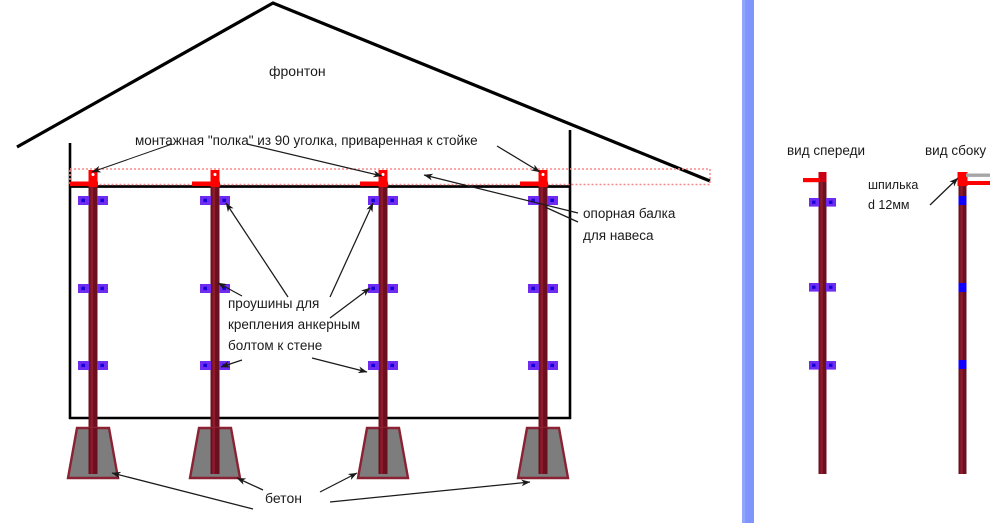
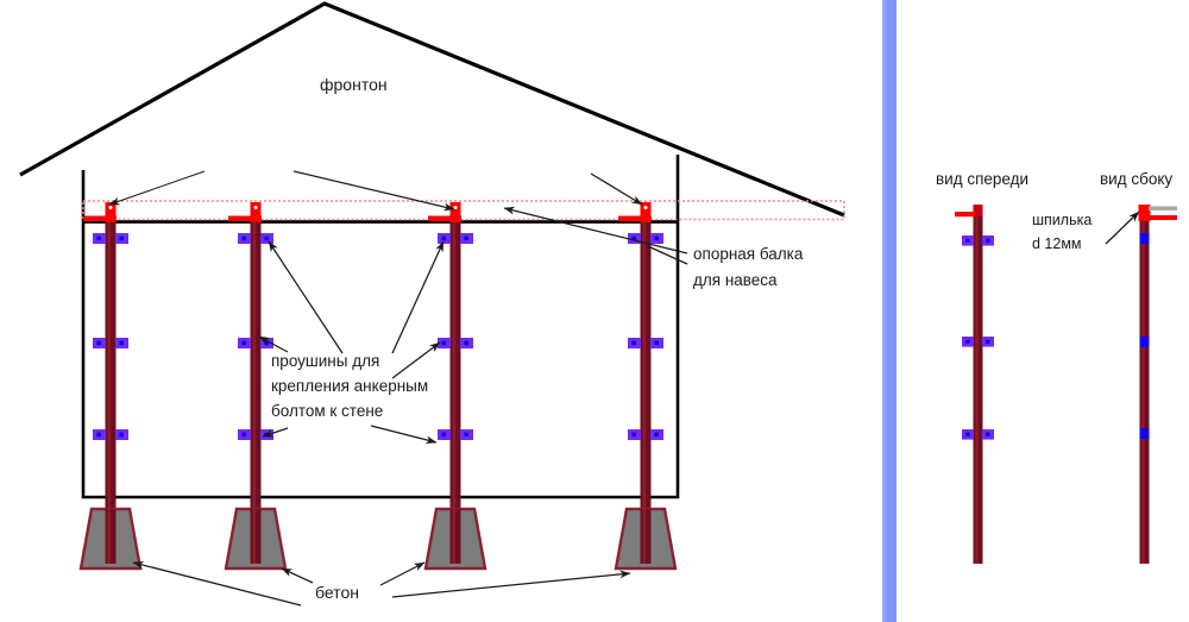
  фронтон
- монтажная "полка" из 90 уголка, приваренная к стойке
  опорная балка
  для навеса
  проушины для
  крепления анкерным
  болтом к стене
  бетон
  вид спереди
  вид сбоку
  шпилька
  d 12мм
